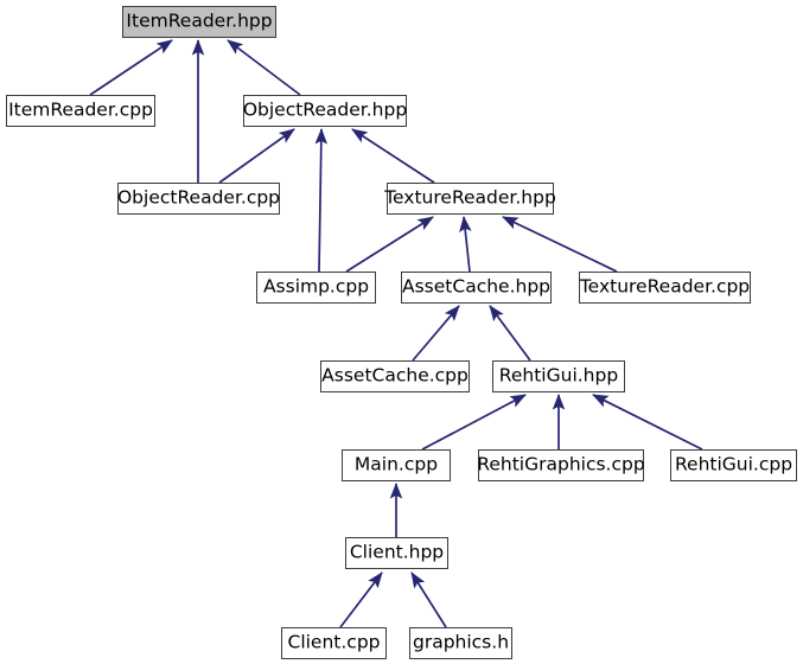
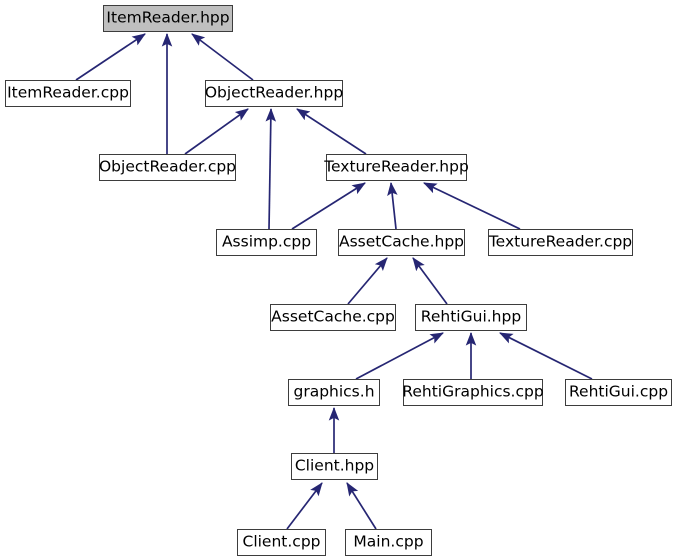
  ItemReader.hpp
  ItemReader.cpp
  ObjectReader.hpp
  ObjectReader.cpp
  TextureReader.hpp
  Assimp.cpp
  AssetCache.hpp
  TextureReader.cpp
  AssetCache.cpp
  RehtiGui.hpp
- Main.cpp
+ graphics.h
  RehtiGraphics.cpp
  RehtiGui.cpp
  Client.hpp
  Client.cpp
- graphics.h
+ Main.cpp
